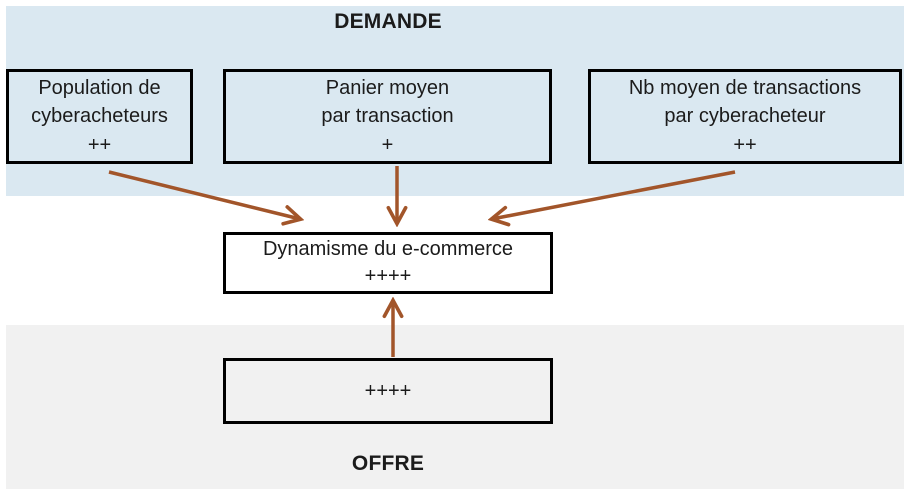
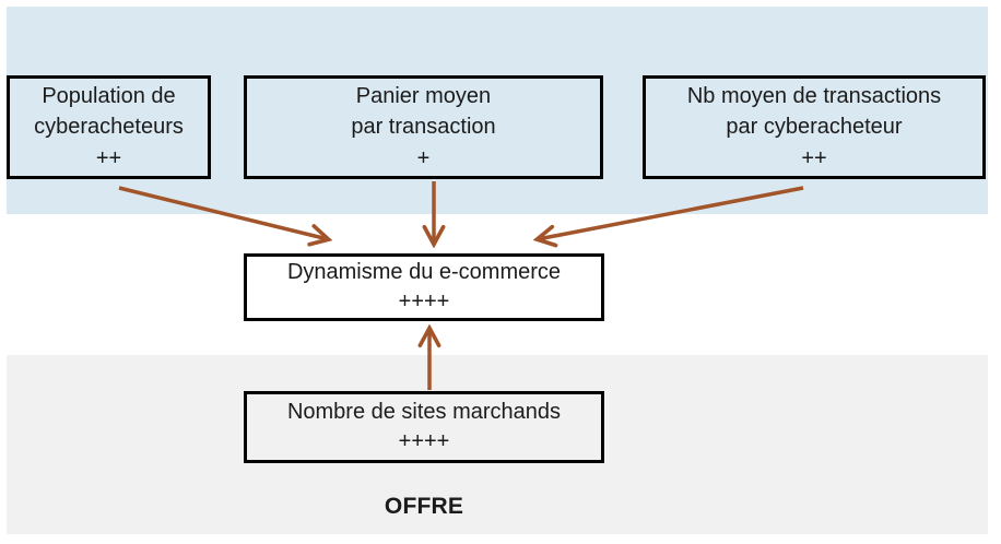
- DEMANDE
  OFFRE
  Population de
  cyberacheteurs
  ++
  Panier moyen
  par transaction
  +
  Nb moyen de transactions
  par cyberacheteur
  ++
  Dynamisme du e-commerce
  ++++
+ Nombre de sites marchands
  ++++
